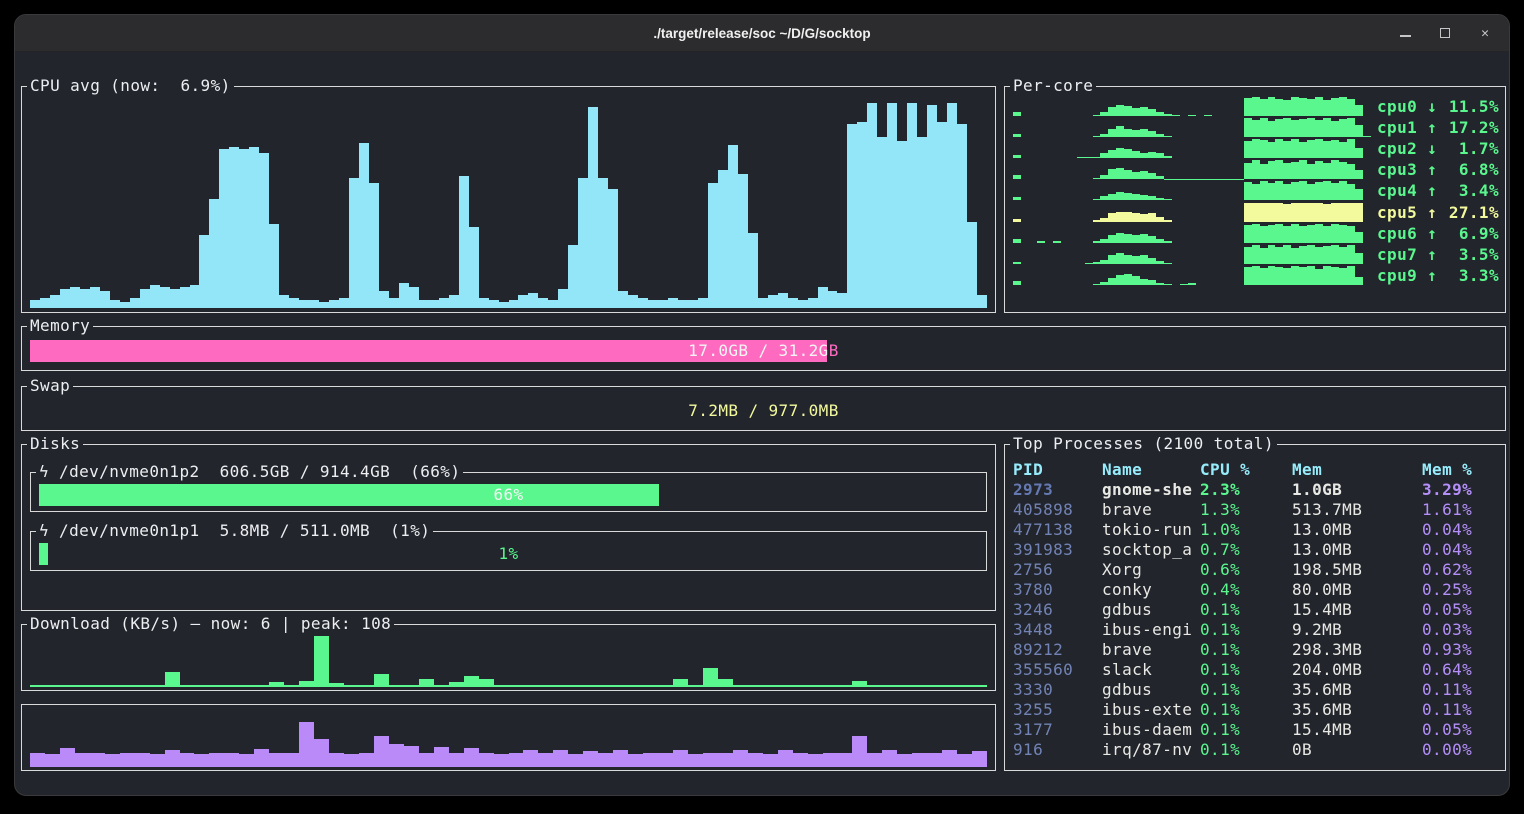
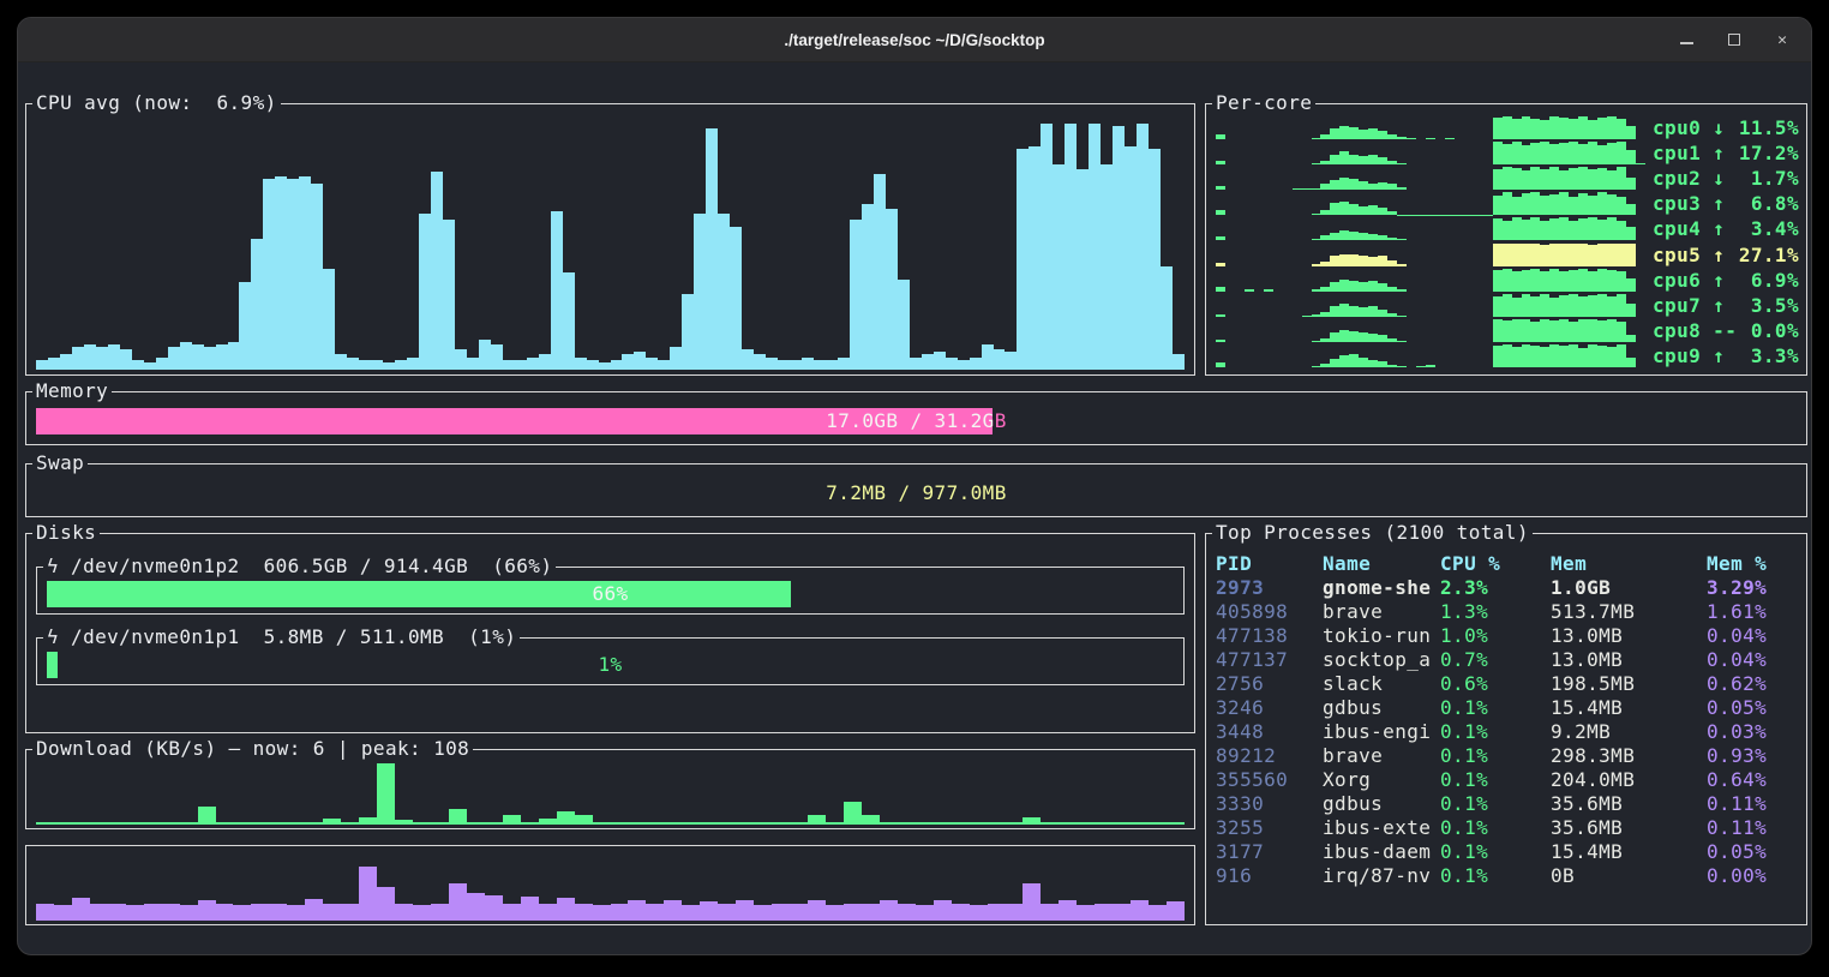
  ./target/release/soc ~/D/G/socktop
  ✕
  CPU avg (now: 6.9%)
  Per-core
  cpu0
  ↓
  11.5%
  cpu1
  ↑
  17.2%
  cpu2
  ↓
  1.7%
  cpu3
  ↑
  6.8%
  cpu4
  ↑
  3.4%
  cpu5
  ↑
  27.1%
  cpu6
  ↑
  6.9%
  cpu7
  ↑
  3.5%
+ cpu8
+ --
+ 0.0%
  cpu9
  ↑
  3.3%
  Memory
  17.0GB / 31.2G
  Swap
  7.2MB / 977.0MB
  Disks
  ϟ
  /dev/nvme0n1p2 606.5GB / 914.4GB (66%)
  66%
  ϟ
  /dev/nvme0n1p1 5.8MB / 511.0MB (1%)
  1%
  Download (KB/s) — now: 6 | peak: 108
  Top Processes (2100 total)
  PID
  Name
  CPU %
  Mem
  Mem %
  2973
  gnome-she
  2.3%
  1.0GB
  3.29%
  405898
  brave
  1.3%
  513.7MB
  1.61%
  477138
  tokio-run
  1.0%
  13.0MB
  0.04%
- 391983
+ 477137
  socktop_a
  0.7%
  13.0MB
  0.04%
  2756
- Xorg
+ slack
  0.6%
  198.5MB
  0.62%
- 3780
- conky
- 0.4%
- 80.0MB
- 0.25%
  3246
  gdbus
  0.1%
  15.4MB
  0.05%
  3448
  ibus-engi
  0.1%
  9.2MB
  0.03%
  89212
  brave
  0.1%
  298.3MB
  0.93%
  355560
- slack
+ Xorg
  0.1%
  204.0MB
  0.64%
  3330
  gdbus
  0.1%
  35.6MB
  0.11%
  3255
  ibus-exte
  0.1%
  35.6MB
  0.11%
  3177
  ibus-daem
  0.1%
  15.4MB
  0.05%
  916
  irq/87-nv
  0.1%
  0B
  0.00%
